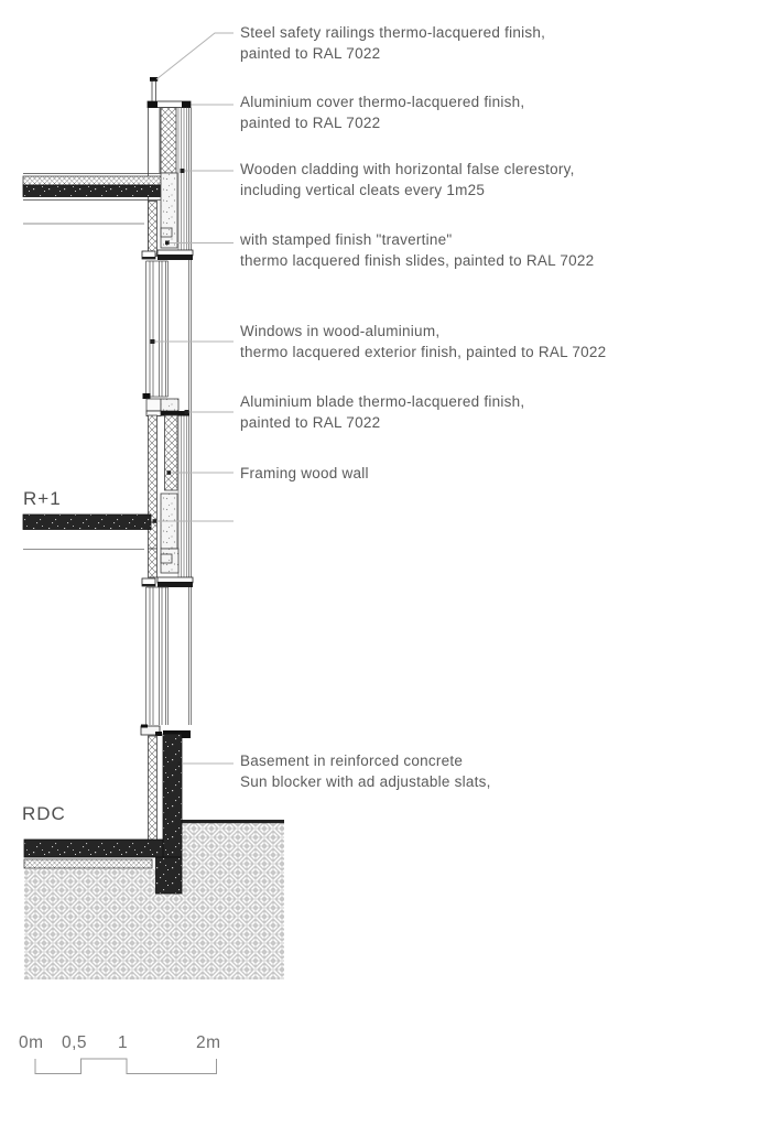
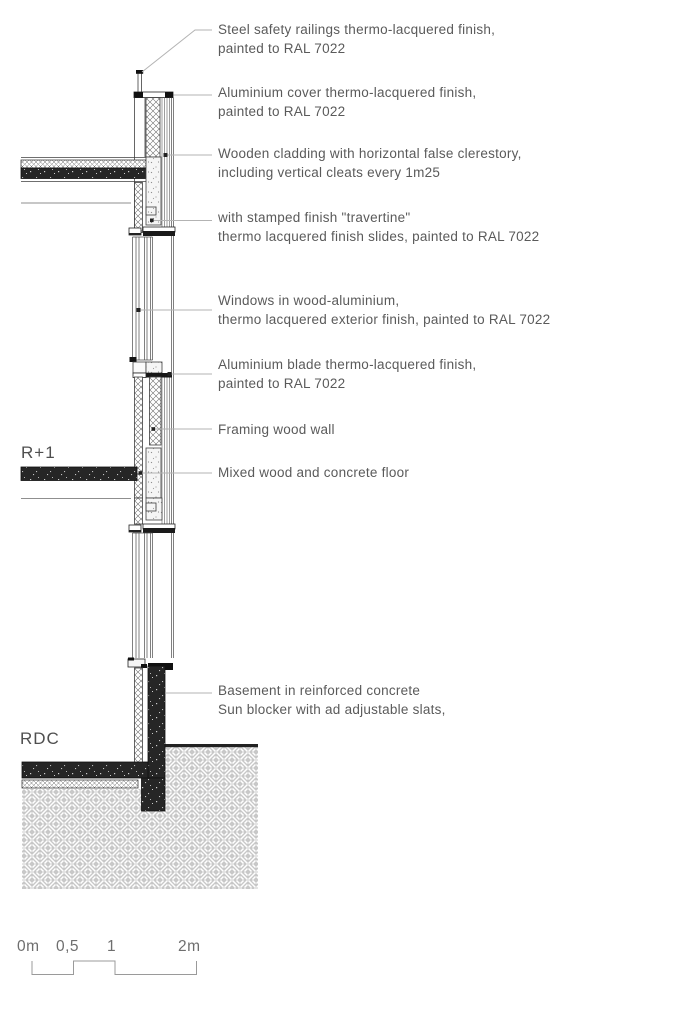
  Steel safety railings thermo-lacquered finish,
  painted to RAL 7022
  Aluminium cover thermo-lacquered finish,
  painted to RAL 7022
  Wooden cladding with horizontal false clerestory,
  including vertical cleats every 1m25
  with stamped finish "travertine"
  thermo lacquered finish slides, painted to RAL 7022
  Windows in wood-aluminium,
  thermo lacquered exterior finish, painted to RAL 7022
  Aluminium blade thermo-lacquered finish,
  painted to RAL 7022
  Framing wood wall
+ Mixed wood and concrete floor
  Basement in reinforced concrete
  Sun blocker with ad adjustable slats,
  R+1
  RDC
  0m
  0,5
  1
  2m
